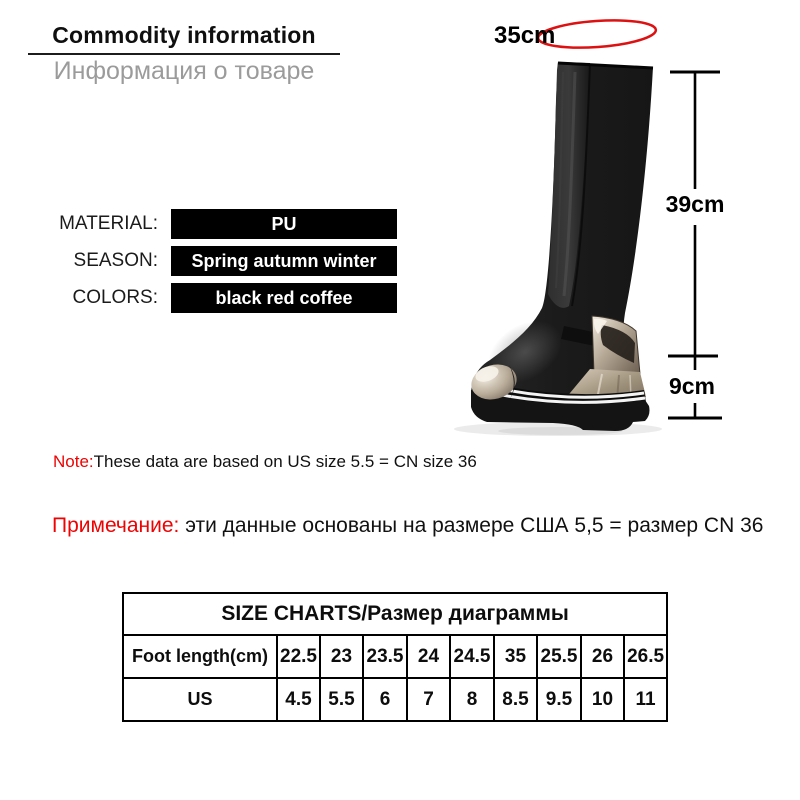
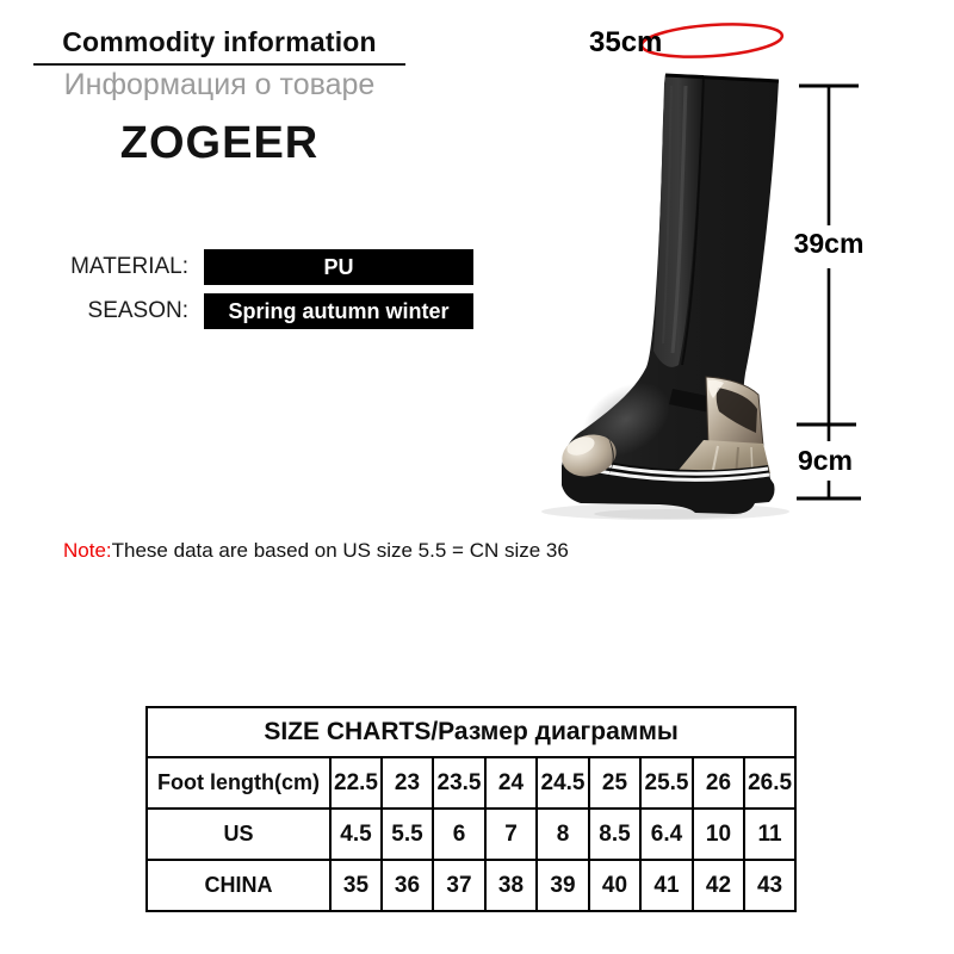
  Commodity information
  Информация о товаре
+ ZOGEER
  MATERIAL:
  PU
  SEASON:
  Spring autumn winter
- COLORS:
- black red coffee
  35cm
  39cm
  9cm
  Note:These data are based on US size 5.5 = CN size 36
- Примечание: эти данные основаны на размере США 5,5 = размер CN 36
  SIZE CHARTS/Размер диаграммы
- Foot length(cm)	22.5	23	23.5	24	24.5	35	25.5	26	26.5
+ Foot length(cm)	22.5	23	23.5	24	24.5	25	25.5	26	26.5
- US	4.5	5.5	6	7	8	8.5	9.5	10	11
+ US	4.5	5.5	6	7	8	8.5	6.4	10	11
+ CHINA	35	36	37	38	39	40	41	42	43
